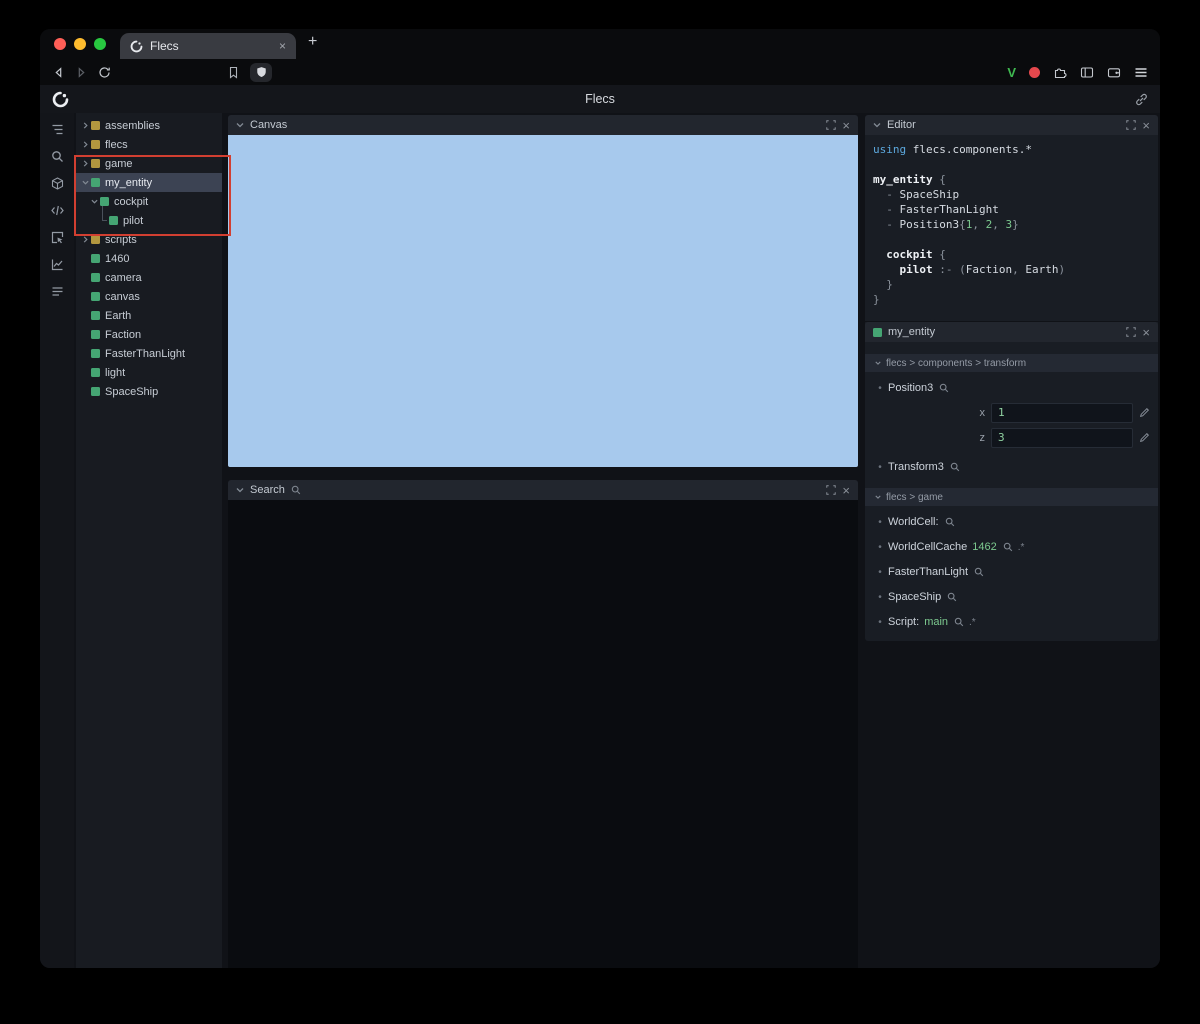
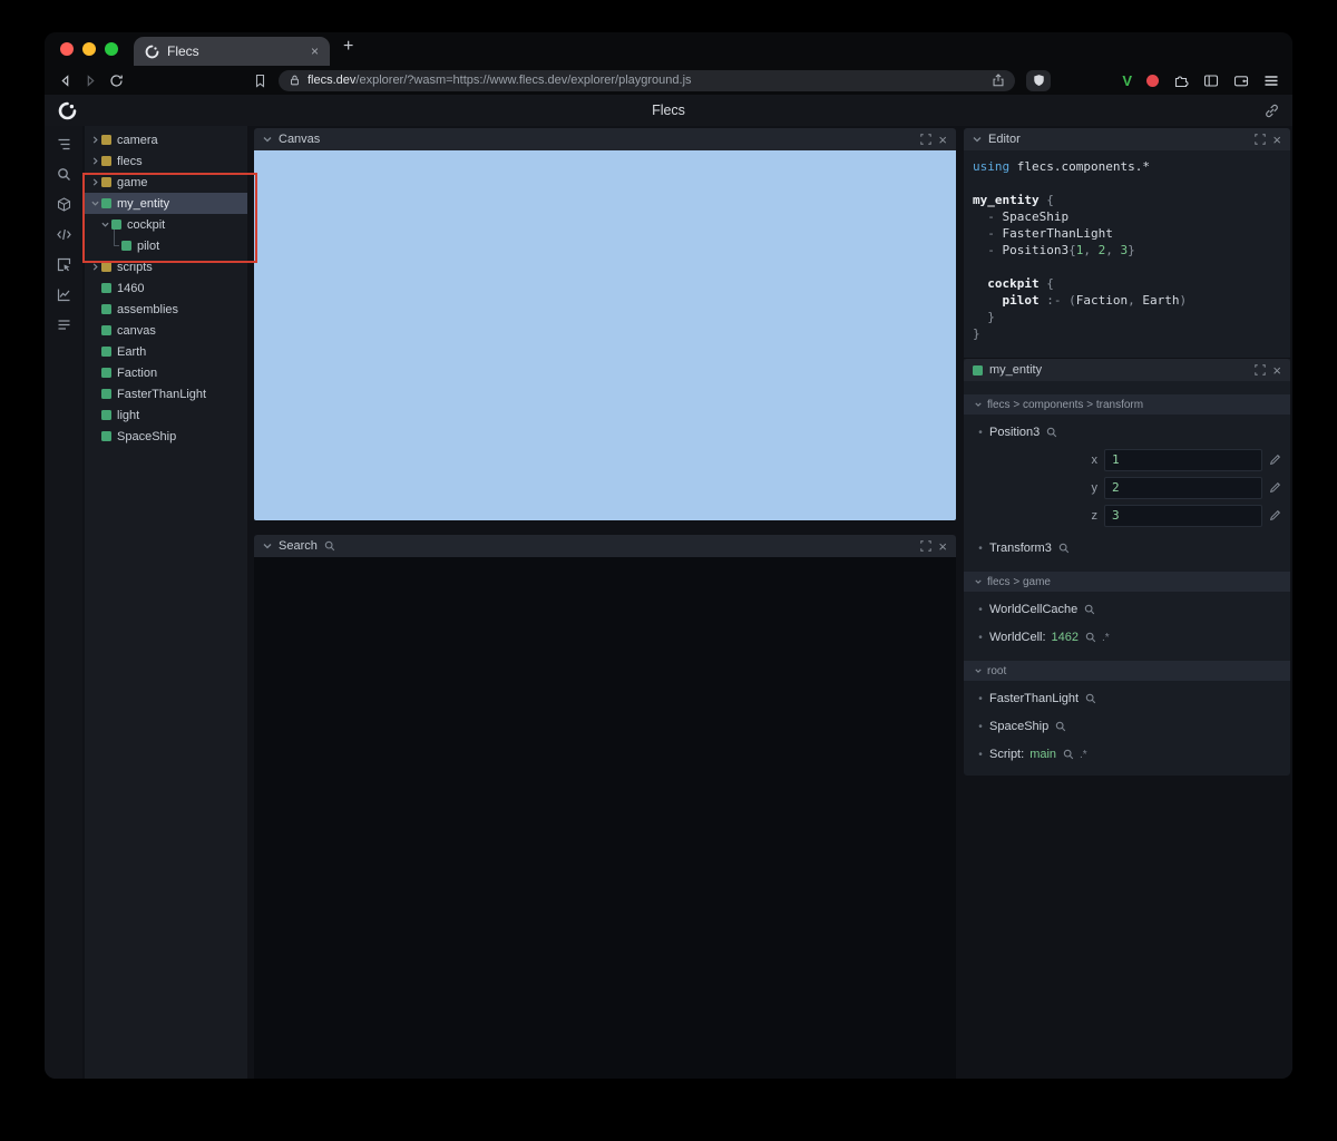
  Flecs
  ×
  +
+ flecs.dev/explorer/?wasm=https://www.flecs.dev/explorer/playground.js
  V
  Flecs
- assemblies
+ camera
  flecs
  game
  my_entity
  cockpit
  pilot
  scripts
  1460
- camera
+ assemblies
  canvas
  Earth
  Faction
  FasterThanLight
  light
  SpaceShip
  Canvas
  ×
  Search
  ×
  Editor
  ×
  using flecs.components.*
  my_entity {
  - SpaceShip
  - FasterThanLight
  - Position3{1, 2, 3}
  cockpit {
  pilot :- (Faction, Earth)
  }
  }
  my_entity
  ×
  flecs > components > transform
  •
  Position3
  x
  1
+ y
+ 2
  z
  3
  •
  Transform3
  flecs > game
  •
- WorldCell:
+ WorldCellCache
  •
- WorldCellCache
+ WorldCell:
  1462
  .*
+ root
  •
  FasterThanLight
  •
  SpaceShip
  •
  Script:
  main
  .*
